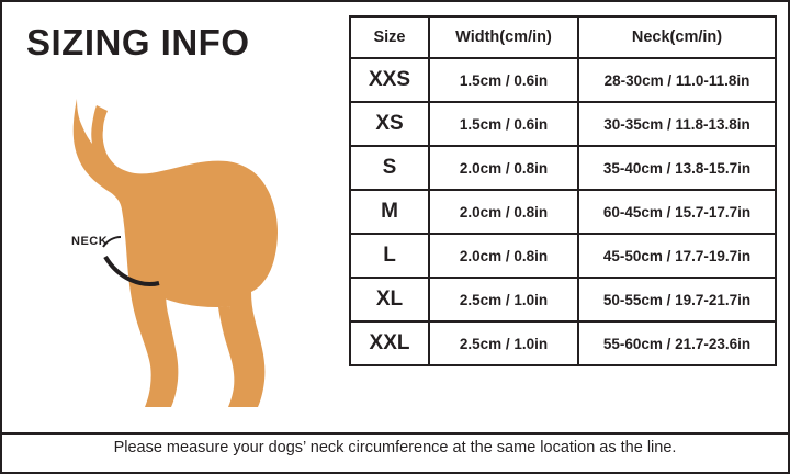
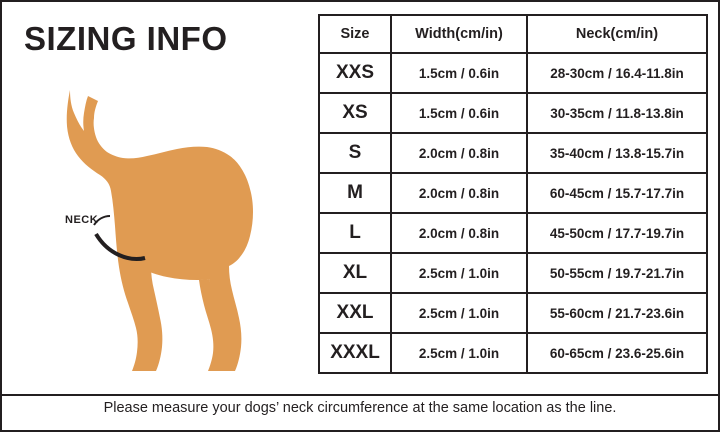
  SIZING INFO
  NECK
  Size	Width(cm/in)	Neck(cm/in)
- XXS	1.5cm / 0.6in	28-30cm / 11.0-11.8in
+ XXS	1.5cm / 0.6in	28-30cm / 16.4-11.8in
  XS	1.5cm / 0.6in	30-35cm / 11.8-13.8in
  S	2.0cm / 0.8in	35-40cm / 13.8-15.7in
  M	2.0cm / 0.8in	60-45cm / 15.7-17.7in
  L	2.0cm / 0.8in	45-50cm / 17.7-19.7in
  XL	2.5cm / 1.0in	50-55cm / 19.7-21.7in
  XXL	2.5cm / 1.0in	55-60cm / 21.7-23.6in
+ XXXL	2.5cm / 1.0in	60-65cm / 23.6-25.6in
  Please measure your dogs’ neck circumference at the same location as the line.
